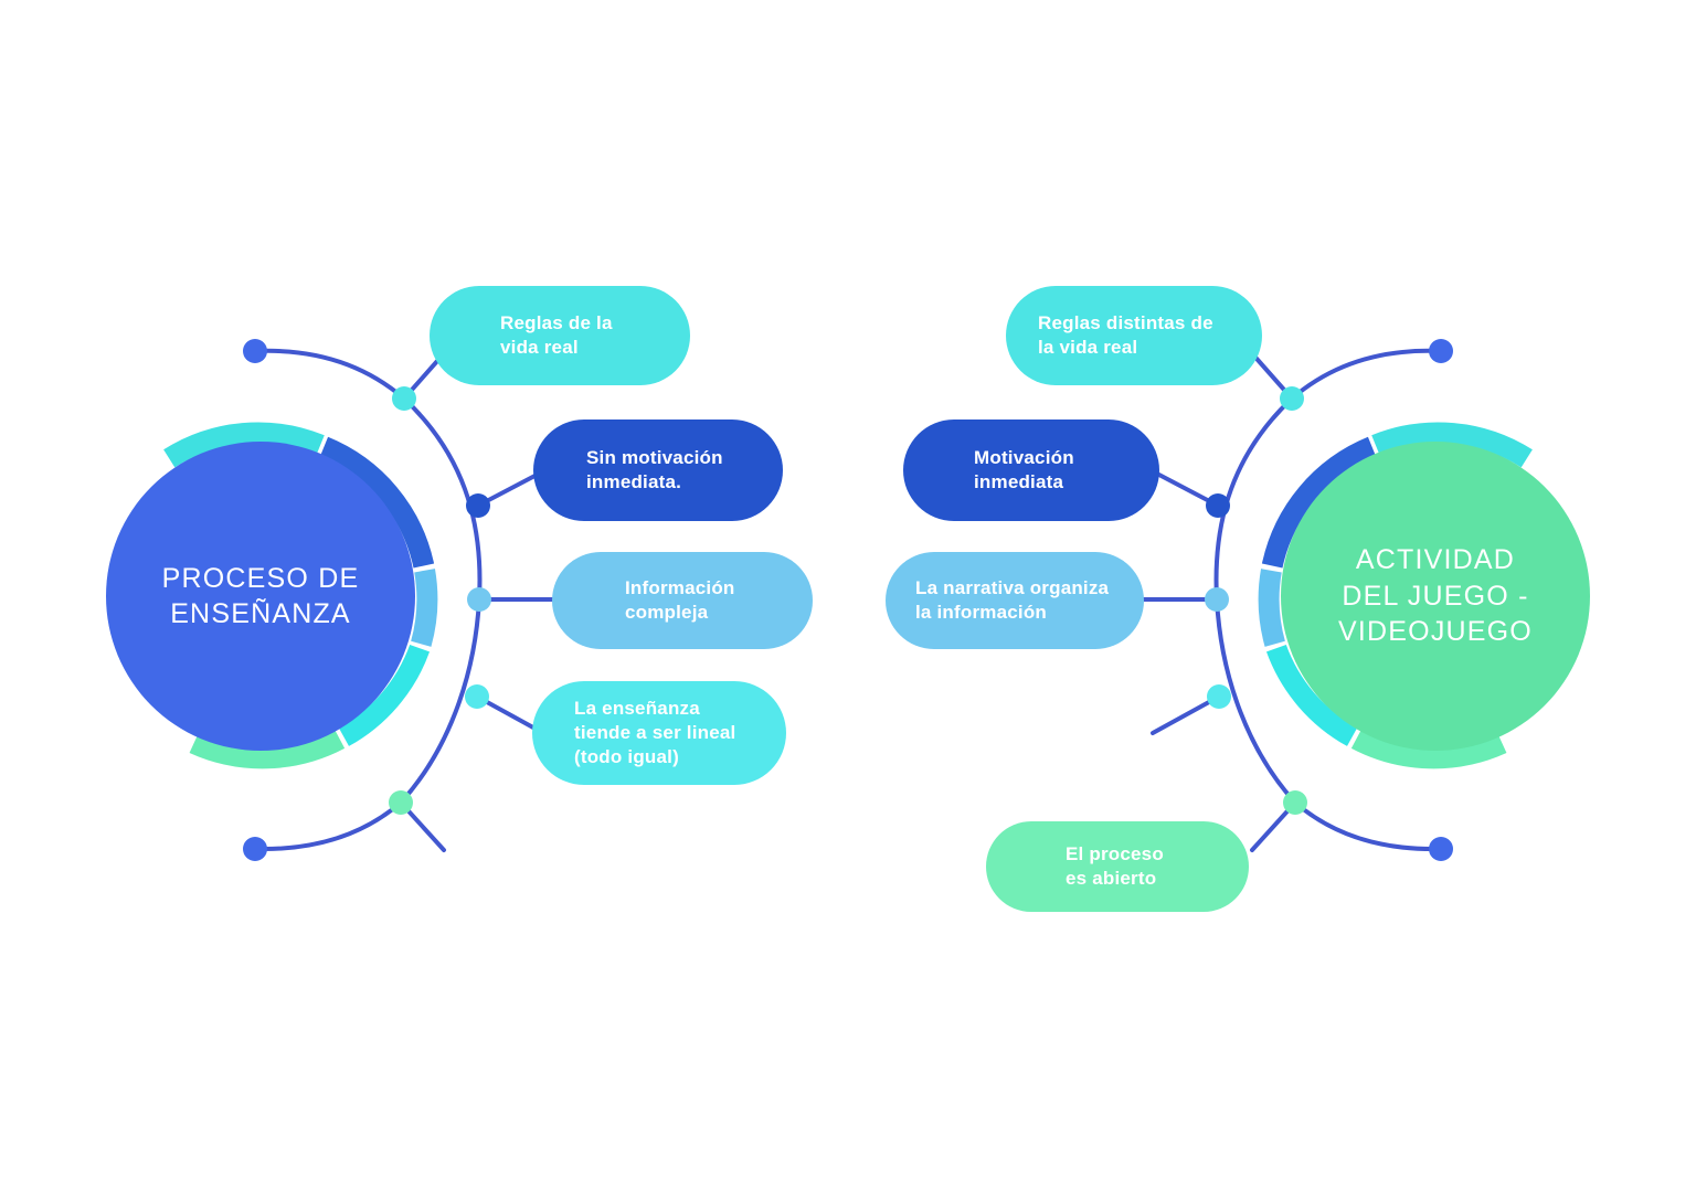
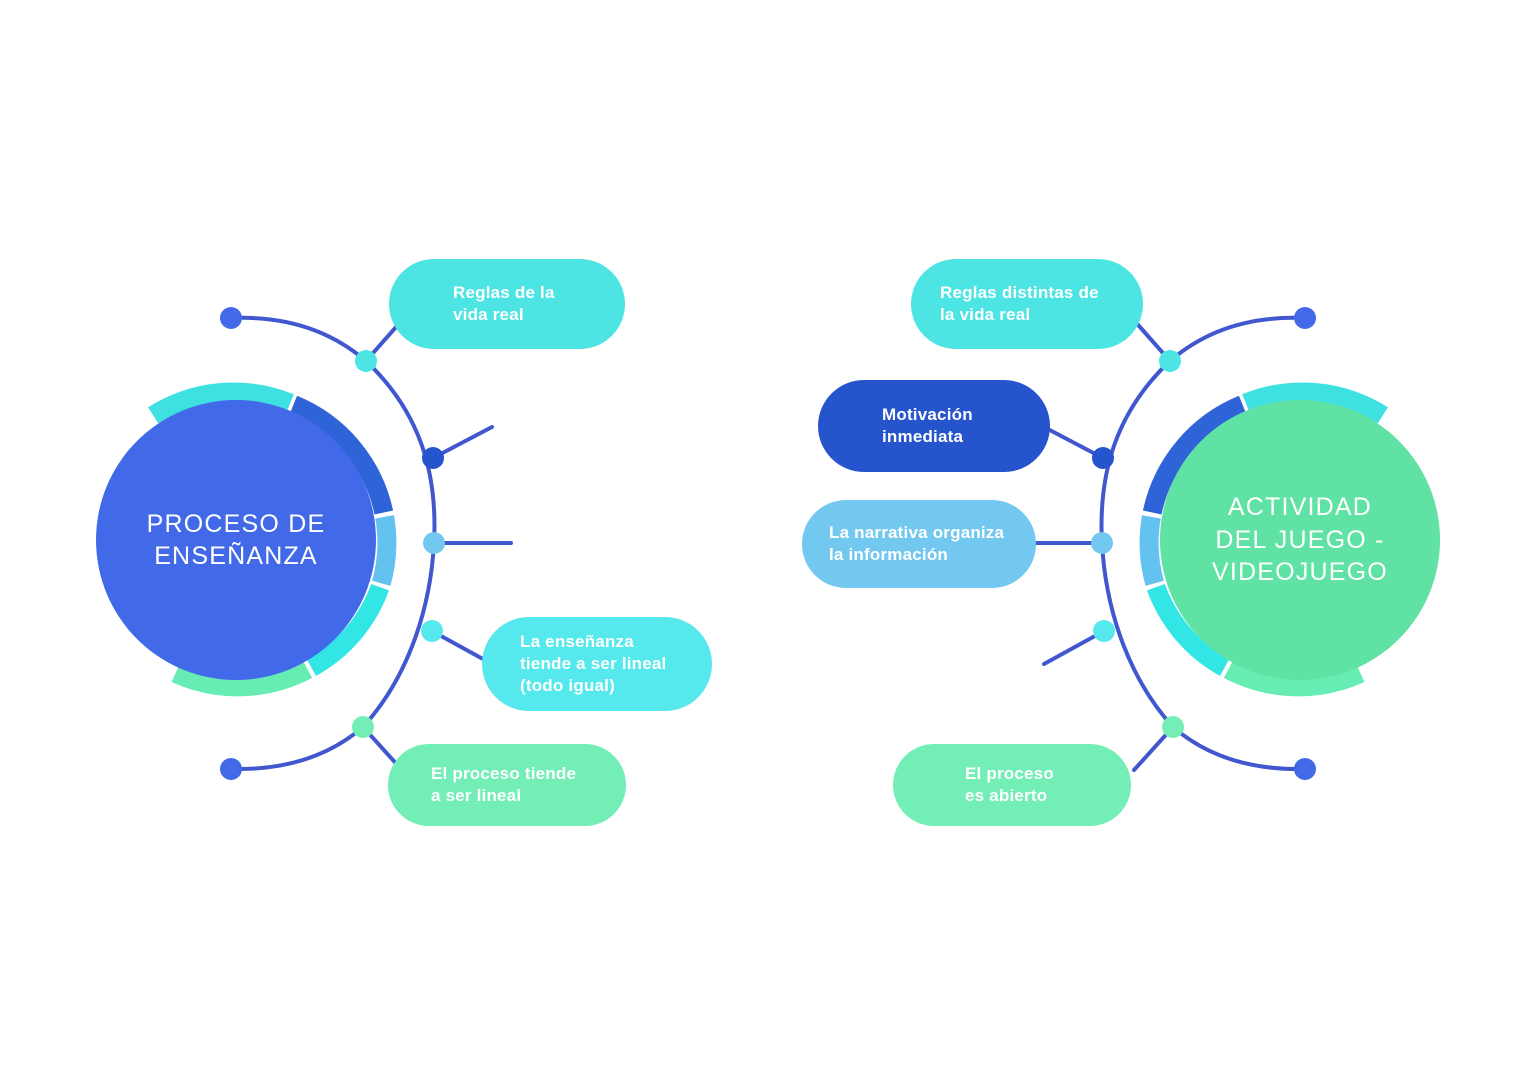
  PROCESO DE
  ENSEÑANZA
  ACTIVIDAD
  DEL JUEGO -
  VIDEOJUEGO
  Reglas de la
  vida real
- Sin motivación
- inmediata.
- Información
- compleja
  La enseñanza
  tiende a ser lineal
  (todo igual)
+ El proceso tiende
+ a ser lineal
  Reglas distintas de
  la vida real
  Motivación
  inmediata
  La narrativa organiza
  la información
  El proceso
  es abierto
